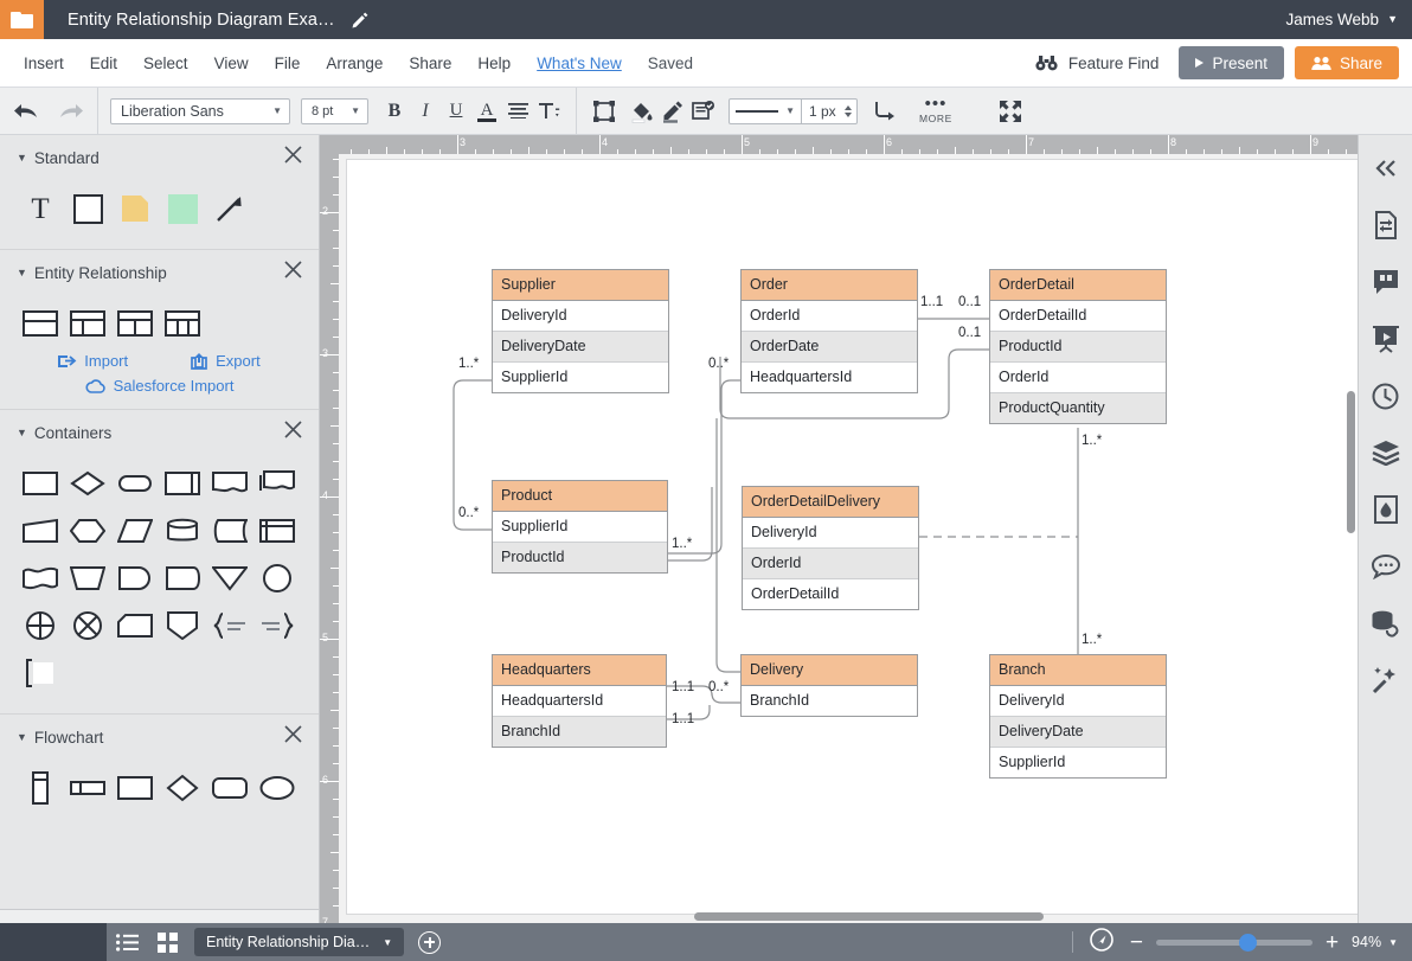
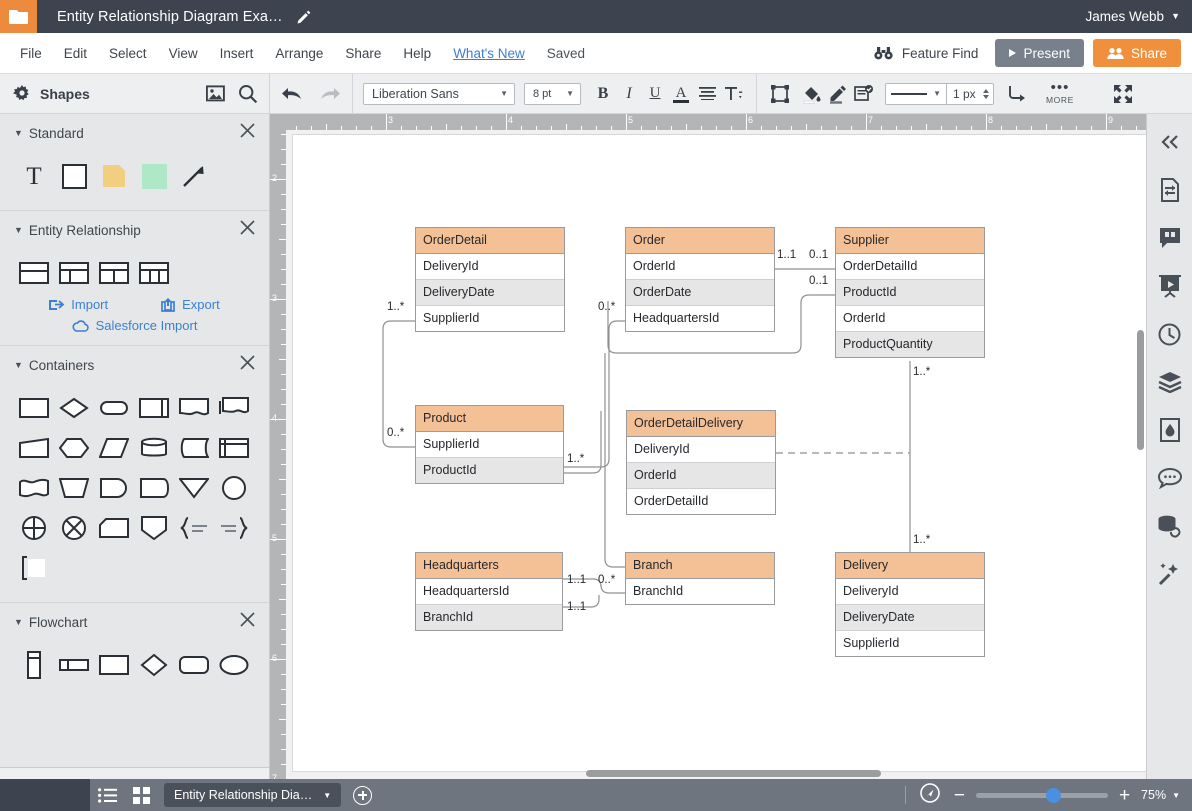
  Entity Relationship Diagram Exa…
  James Webb
  ▼
- Insert
+ File
  Edit
  Select
  View
- File
+ Insert
  Arrange
  Share
  Help
  What's New
  Saved
  Feature Find
  Present
  Share
+ Shapes
  Liberation Sans
  ▼
  8 pt
  ▼
  B
  I
  U
  A
  ▼
  1 px
  •••
  MORE
  ▼
  Standard
  T
  ▼
  Entity Relationship
  Import
  Export
  Salesforce Import
  ▼
  Containers
  ▼
  Flowchart
  3
  4
  5
  6
  7
  8
  9
  2
  3
  4
  5
  6
  7
- Supplier
+ OrderDetail
  DeliveryId
  DeliveryDate
  SupplierId
  Order
  OrderId
  OrderDate
  HeadquartersId
- OrderDetail
+ Supplier
  OrderDetailId
  ProductId
  OrderId
  ProductQuantity
  Product
  SupplierId
  ProductId
  OrderDetailDelivery
  DeliveryId
  OrderId
  OrderDetailId
  Headquarters
  HeadquartersId
  BranchId
- Delivery
+ Branch
  BranchId
- Branch
+ Delivery
  DeliveryId
  DeliveryDate
  SupplierId
  1..*
  0..*
  0..*
  1..*
  1..1
  0..1
  0..1
  1..*
  1..*
  1..1
  1..1
  0..*
  Entity Relationship Dia…
  ▼
  −
  +
- 94%
+ 75%
  ▼
